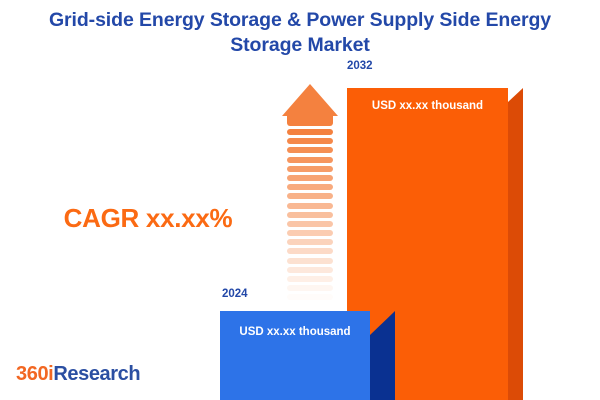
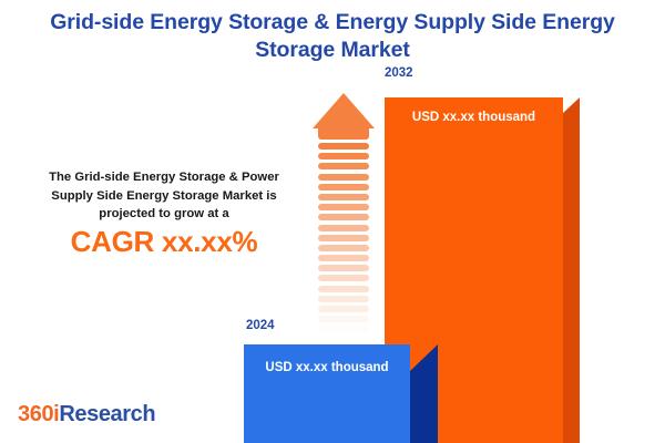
- Grid-side Energy Storage & Power Supply Side Energy Storage Market
+ Grid-side Energy Storage & Energy Supply Side Energy Storage Market
  2032
  USD xx.xx thousand
  2024
  USD xx.xx thousand
+ The Grid-side Energy Storage & Power Supply Side Energy Storage Market is projected to grow at a
  CAGR xx.xx%
  360iResearch
